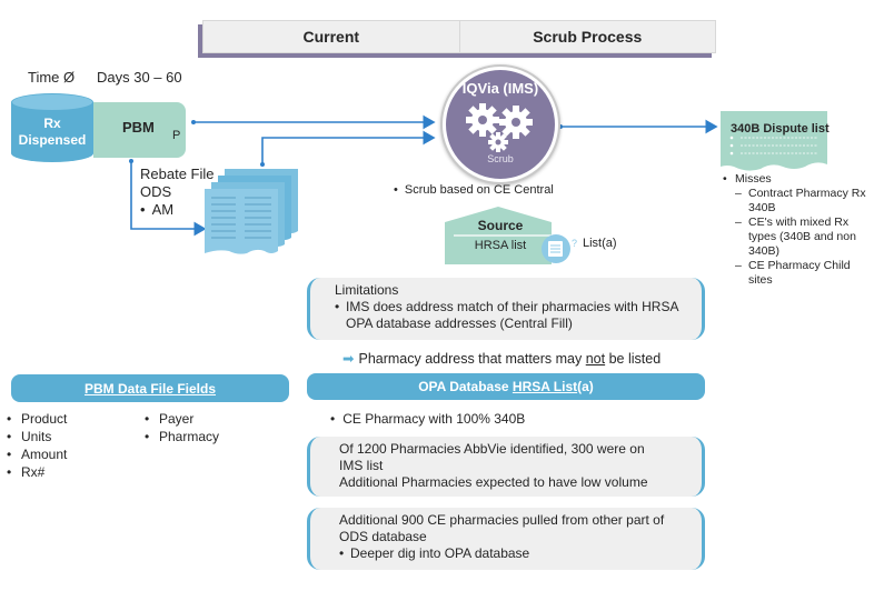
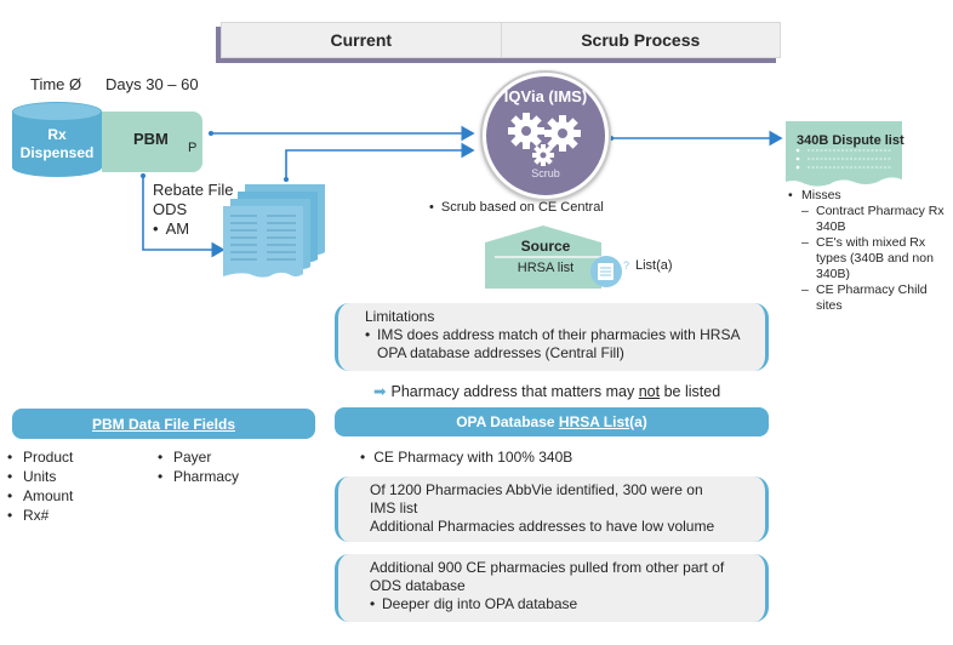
  Current
  Scrub Process
  Time Ø
  Days 30 – 60
  Rx
  Dispensed
  PBM
  P
  Rebate File
  ODS
  • AM
  IQVia (IMS)
  Scrub
  • Scrub based on CE Central
  Source
  HRSA list
  ?
  List(a)
  340B Dispute list
  Misses
  Contract Pharmacy Rx 340B
  CE's with mixed Rx types (340B and non 340B)
  CE Pharmacy Child sites
  Limitations
  IMS does address match of their pharmacies with HRSA OPA database addresses (Central Fill)
  ➡ Pharmacy address that matters may not be listed
  OPA Database
  HRSA List
  (a)
  • CE Pharmacy with 100% 340B
  Of 1200 Pharmacies AbbVie identified, 300 were on IMS list
- Additional Pharmacies expected to have low volume
+ Additional Pharmacies addresses to have low volume
  Additional 900 CE pharmacies pulled from other part of ODS database
  Deeper dig into OPA database
  PBM Data File Fields
  Product
  Units
  Amount
  Rx#
  Payer
  Pharmacy
